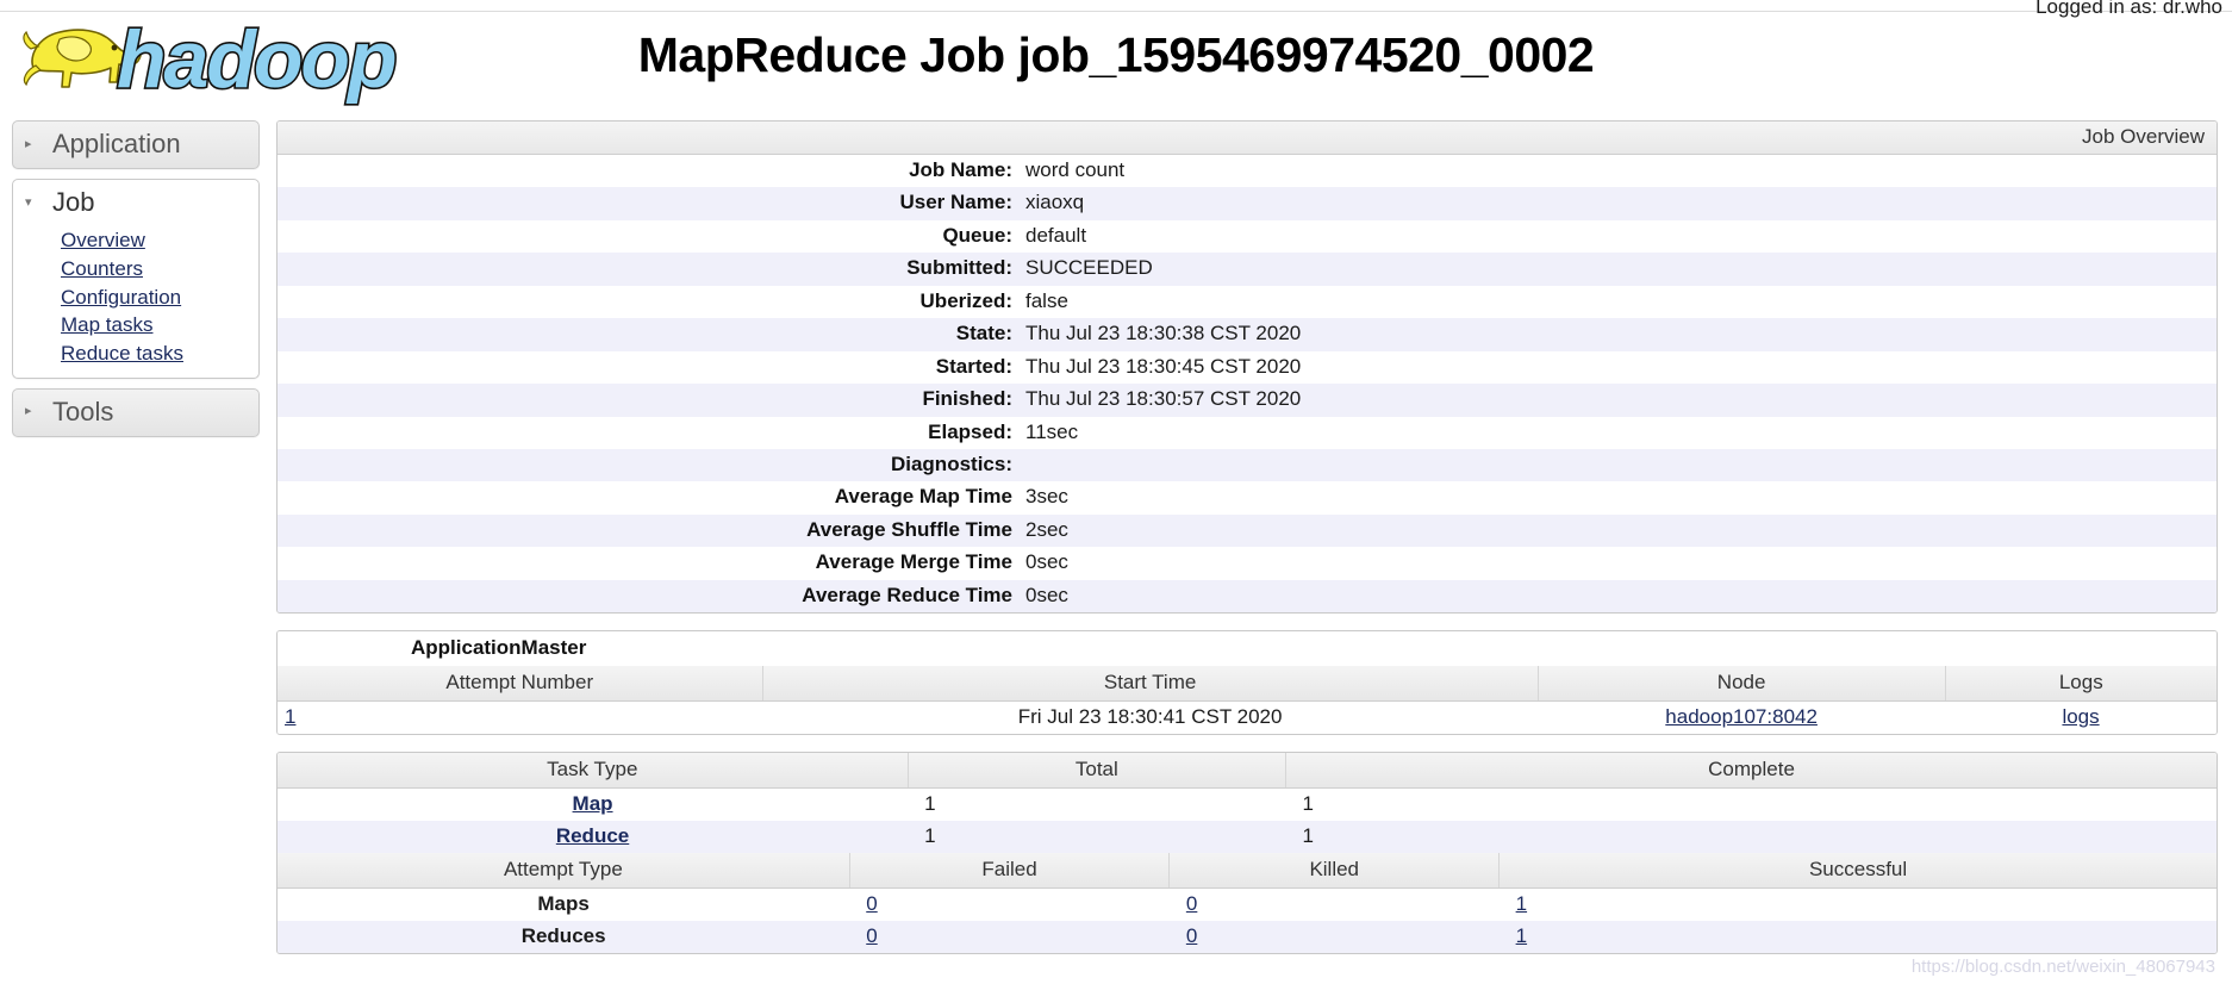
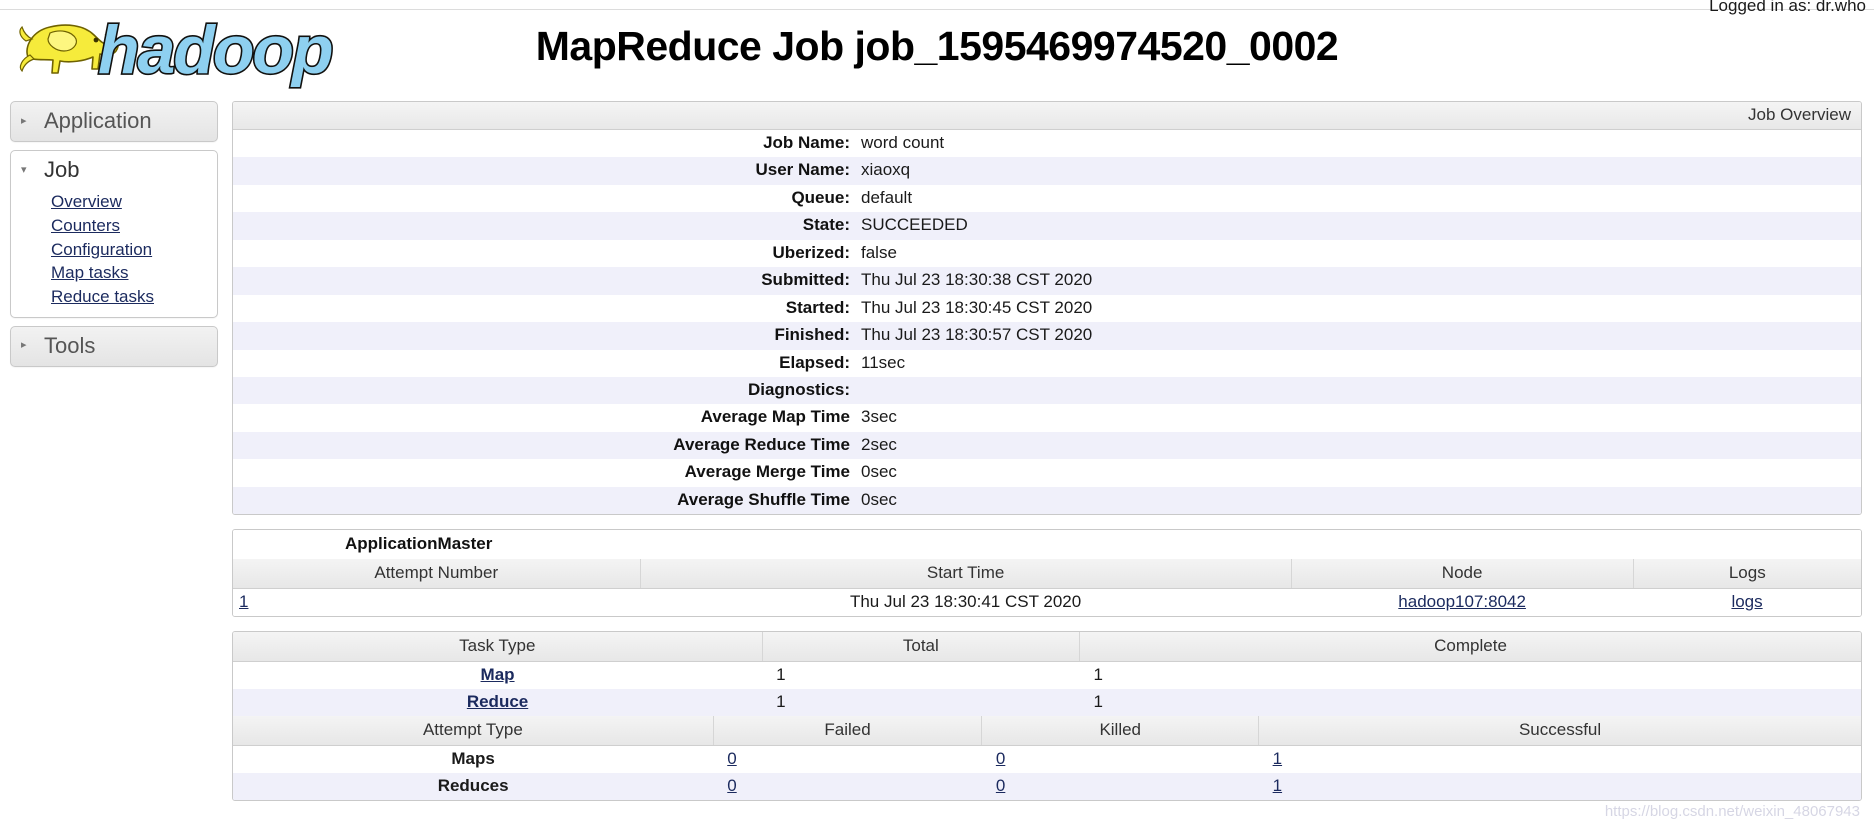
  Logged in as: dr.who
  hadoop
  MapReduce Job job_1595469974520_0002
  ▸
  Application
  ▾
  Job
  Overview
  Counters
  Configuration
  Map tasks
  Reduce tasks
  ▸
  Tools
  Job Overview
  Job Name:	word count
  User Name:	xiaoxq
  Queue:	default
- Submitted:	SUCCEEDED
+ State:	SUCCEEDED
  Uberized:	false
- State:	Thu Jul 23 18:30:38 CST 2020
+ Submitted:	Thu Jul 23 18:30:38 CST 2020
  Started:	Thu Jul 23 18:30:45 CST 2020
  Finished:	Thu Jul 23 18:30:57 CST 2020
  Elapsed:	11sec
  Diagnostics:
  Average Map Time	3sec
- Average Shuffle Time	2sec
+ Average Reduce Time	2sec
  Average Merge Time	0sec
- Average Reduce Time	0sec
+ Average Shuffle Time	0sec
  ApplicationMaster
  Attempt Number	Start Time	Node	Logs
- 1	Fri Jul 23 18:30:41 CST 2020	hadoop107:8042	logs
+ 1	Thu Jul 23 18:30:41 CST 2020	hadoop107:8042	logs
  Task Type	Total	Complete
  Map	1	1
  Reduce	1	1
  Attempt Type	Failed	Killed	Successful
  Maps	0	0	1
  Reduces	0	0	1
  https://blog.csdn.net/weixin_48067943
